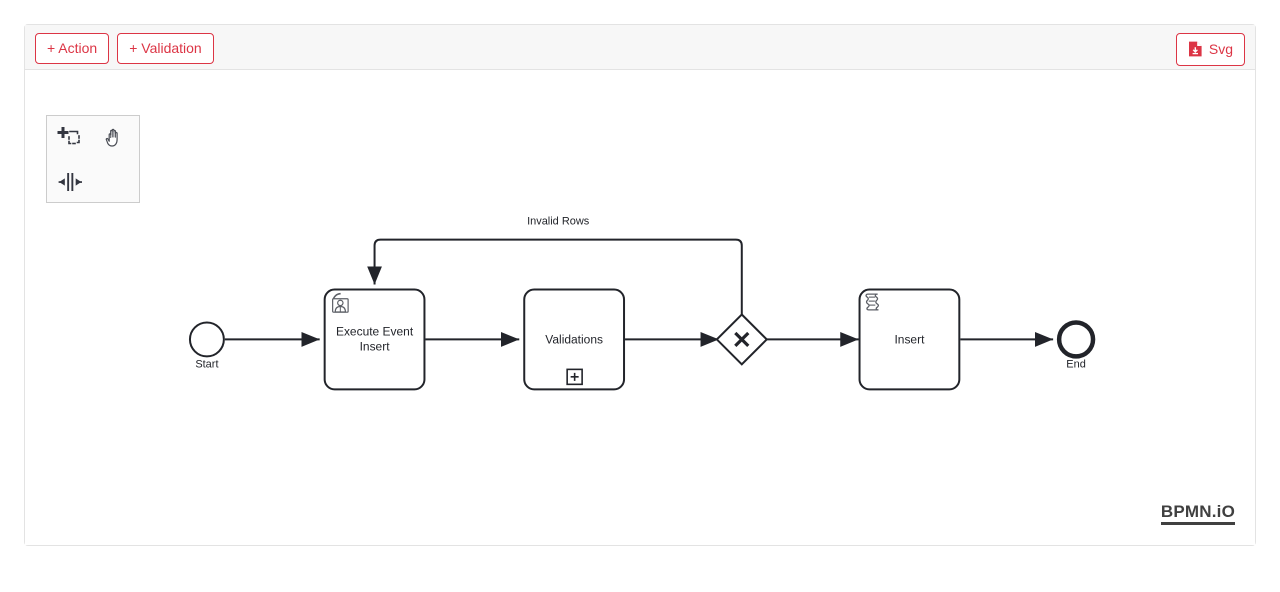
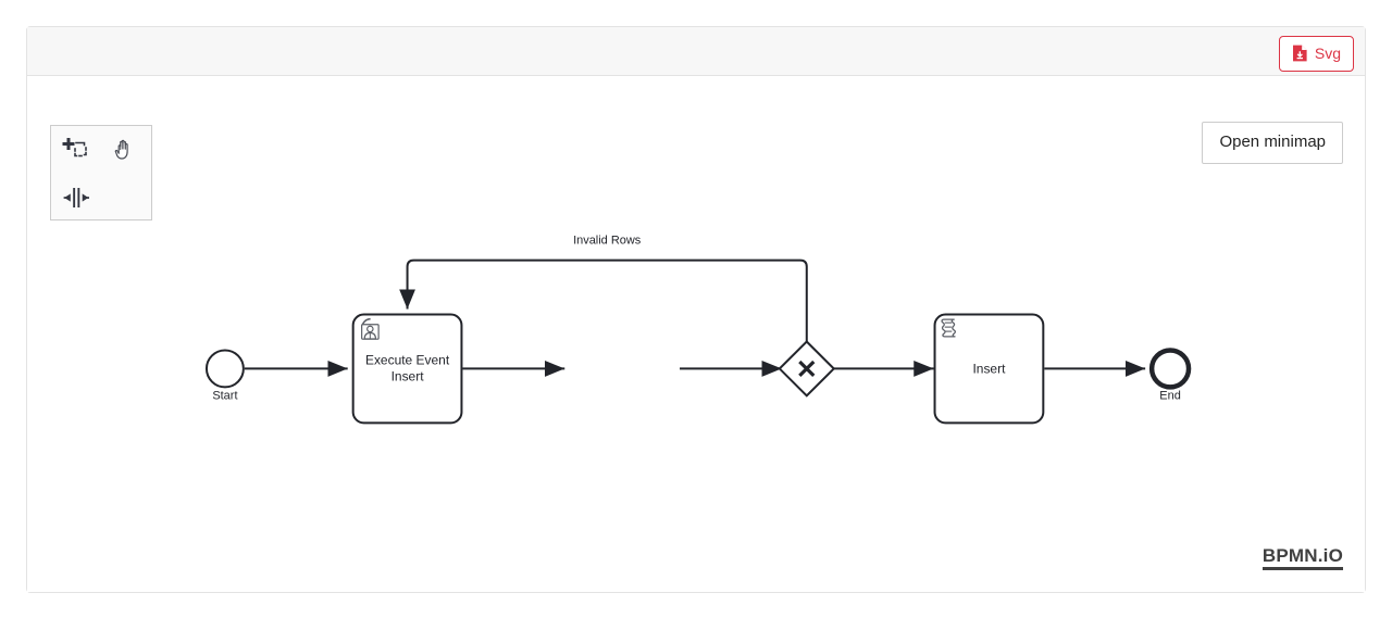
- + Action
- + Validation
  Svg
+ Open minimap
  Invalid Rows
  Start
  Execute Event
  Insert
- Validations
  Insert
  End
  BPMN.iO
